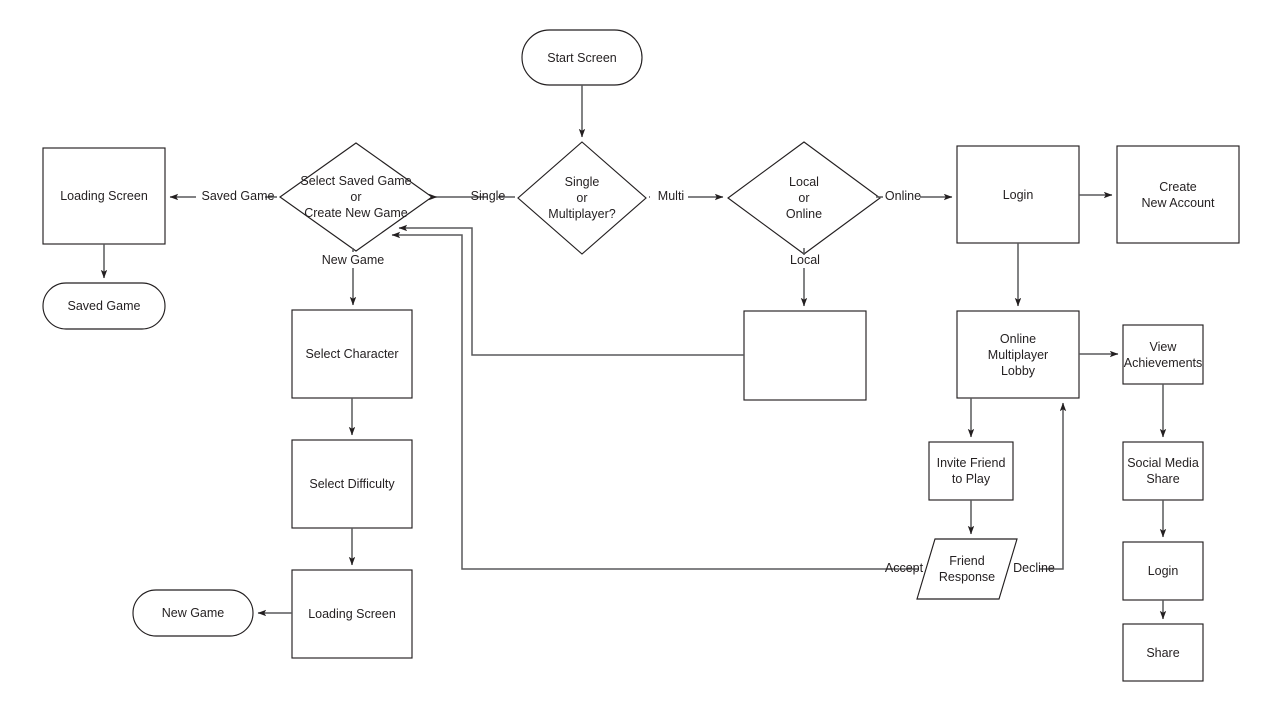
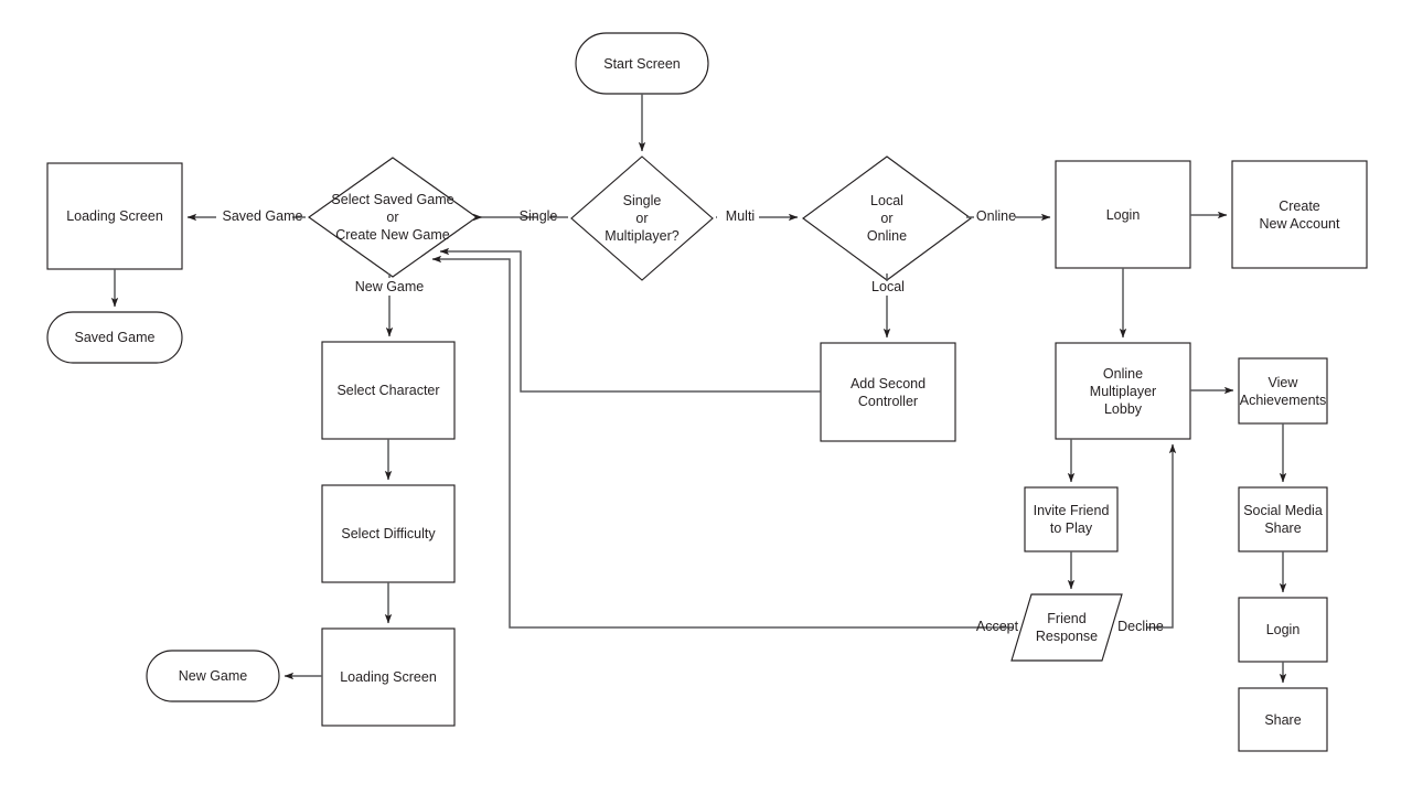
  Start Screen
  Single
  or
  Multiplayer?
  Select Saved Game
  or
  Create New Game
  Loading Screen
  Saved Game
  Select Character
  Select Difficulty
  Loading Screen
  New Game
  Local
  or
  Online
+ Add Second
+ Controller
  Login
  Create
  New Account
  Online
  Multiplayer
  Lobby
  View
  Achievements
  Invite Friend
  to Play
  Social Media
  Share
  Friend
  Response
  Login
  Share
  Single
  Multi
  Saved Game
  New Game
  Online
  Local
  Accept
  Decline
